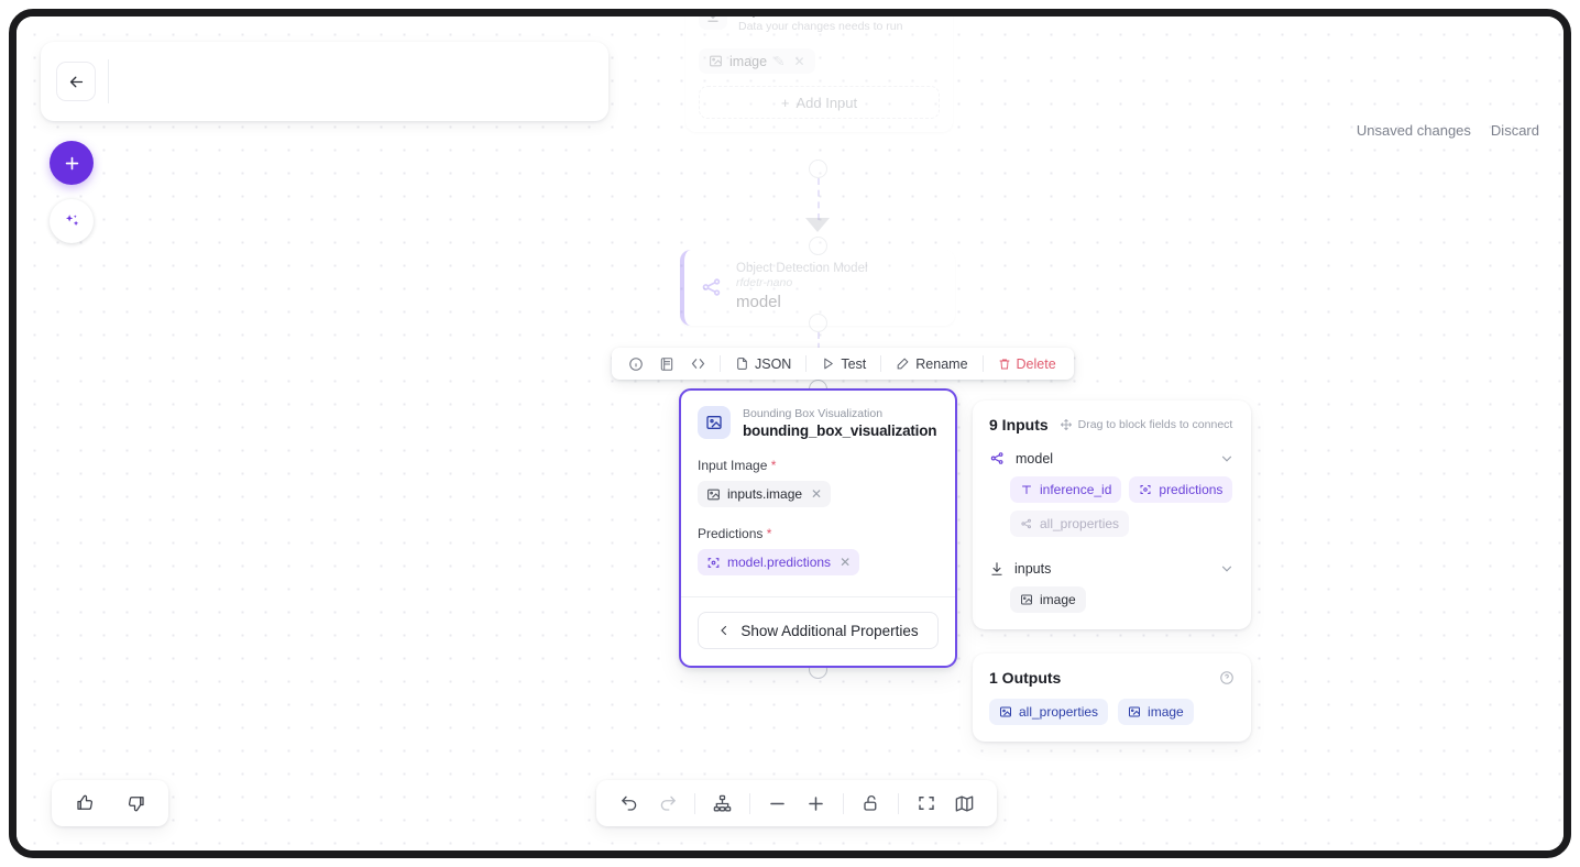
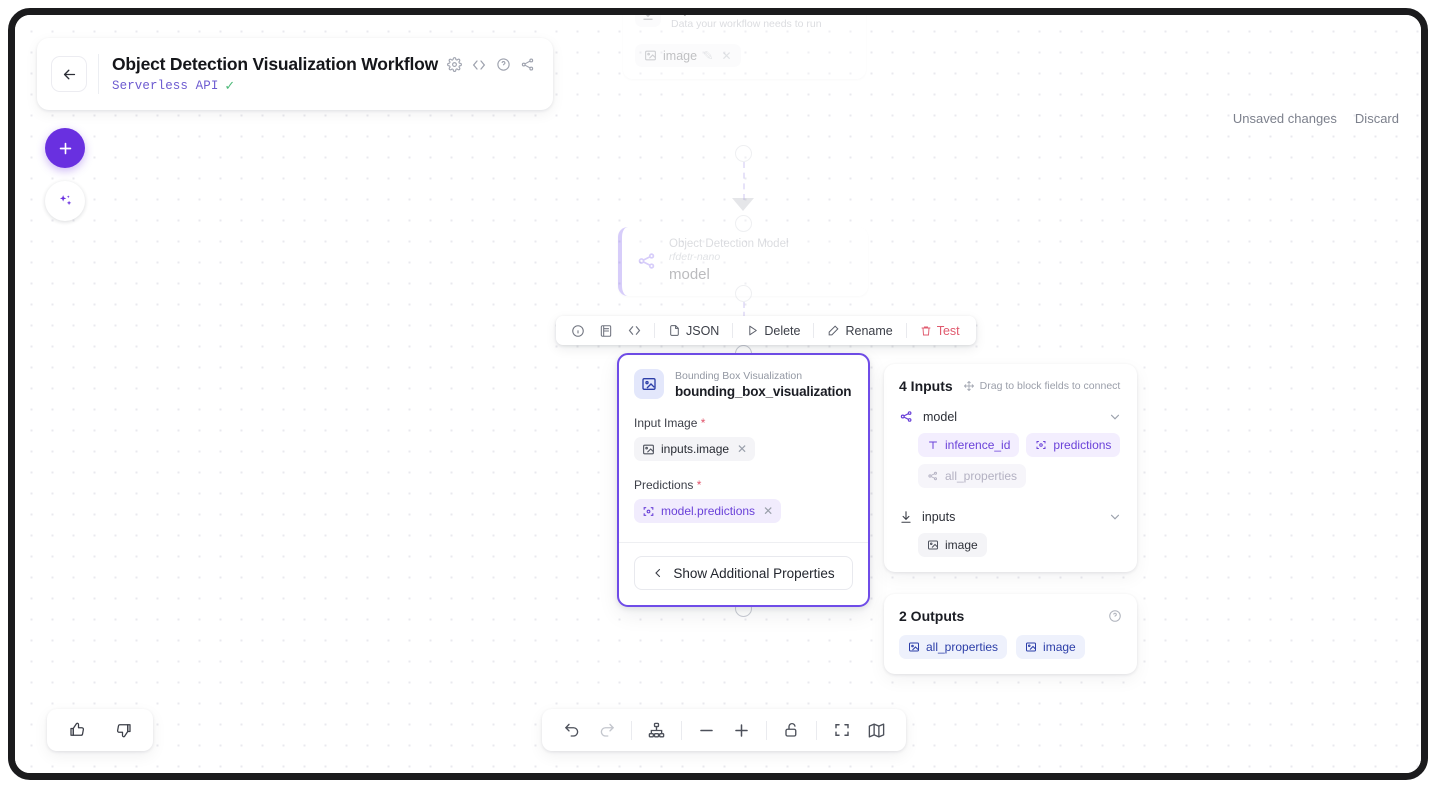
- Data your changes needs to run
+ Data your workflow needs to run
  image
  ✕
- +
- Add Input
  Object Detection Model
  rfdetr-nano
  model
  JSON
- Test
+ Delete
  Rename
- Delete
+ Test
  Bounding Box Visualization
  bounding_box_visualization
  Input Image *
  inputs.image
  ✕
  Predictions *
  model.predictions
  ✕
  Show Additional Properties
- 9 Inputs
+ 4 Inputs
  Drag to block fields to connect
  model
  inference_id
  predictions
  all_properties
  inputs
  image
- 1 Outputs
+ 2 Outputs
  all_properties
  image
+ Object Detection Visualization Workflow
+ Serverless API
+ ✓
  Unsaved changes
  Discard
